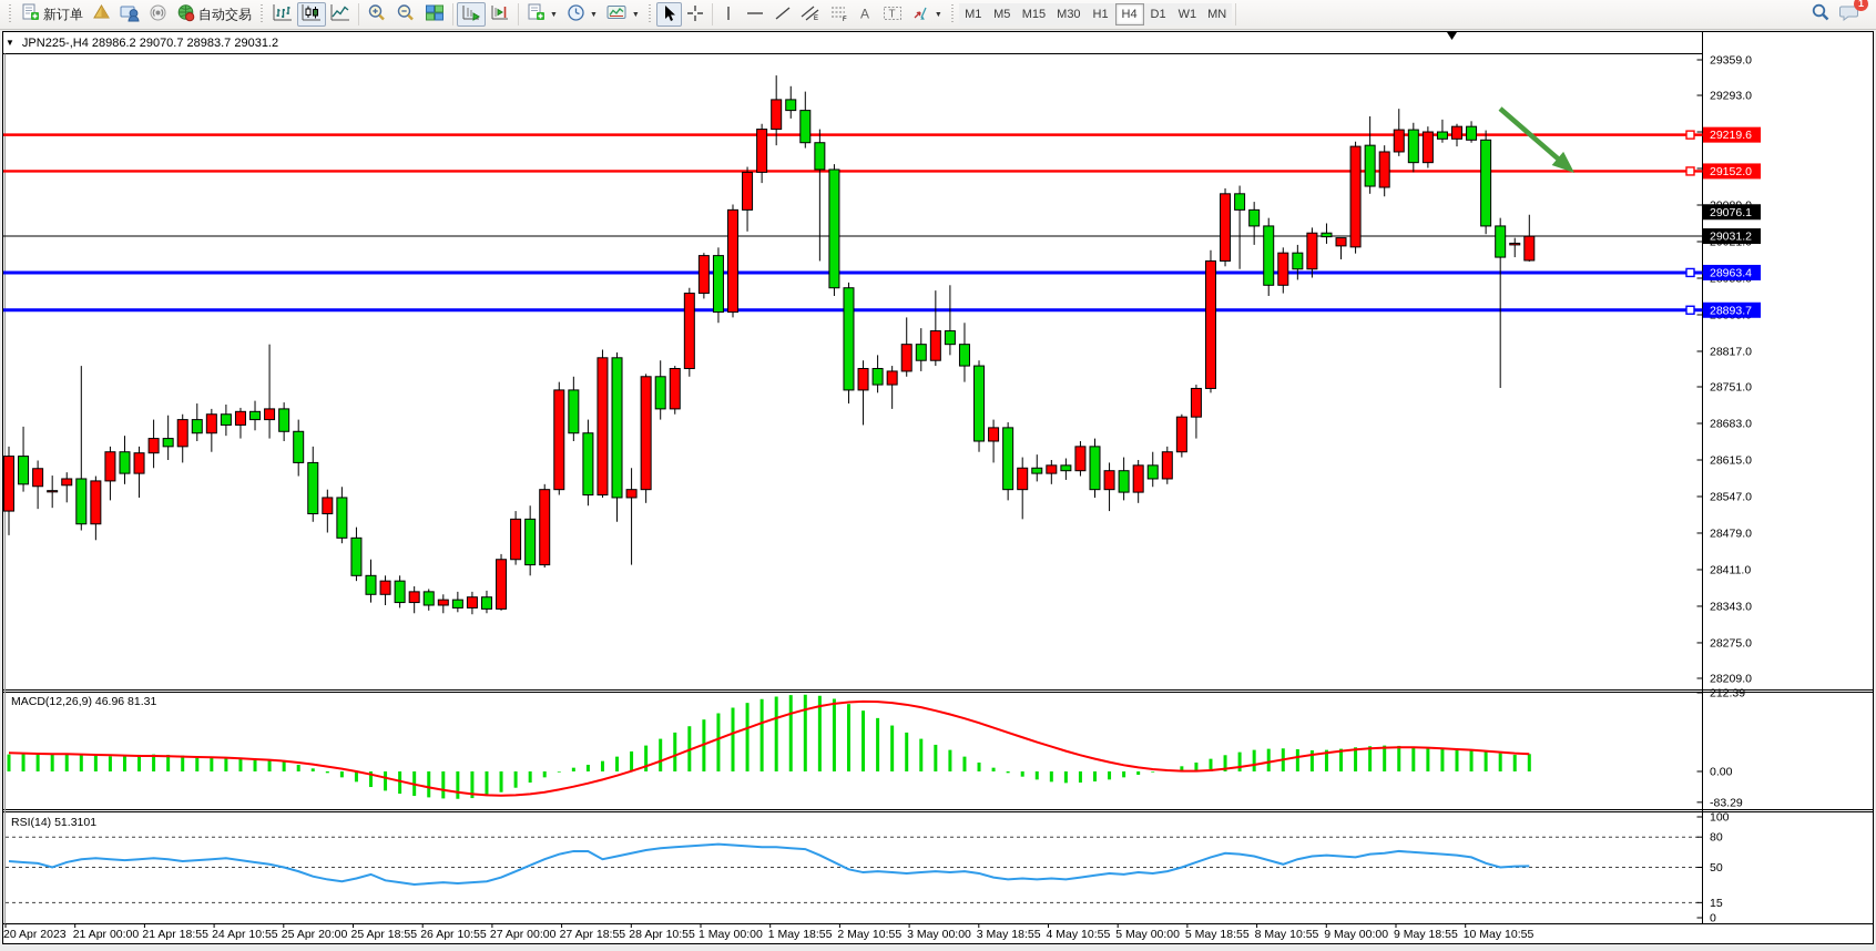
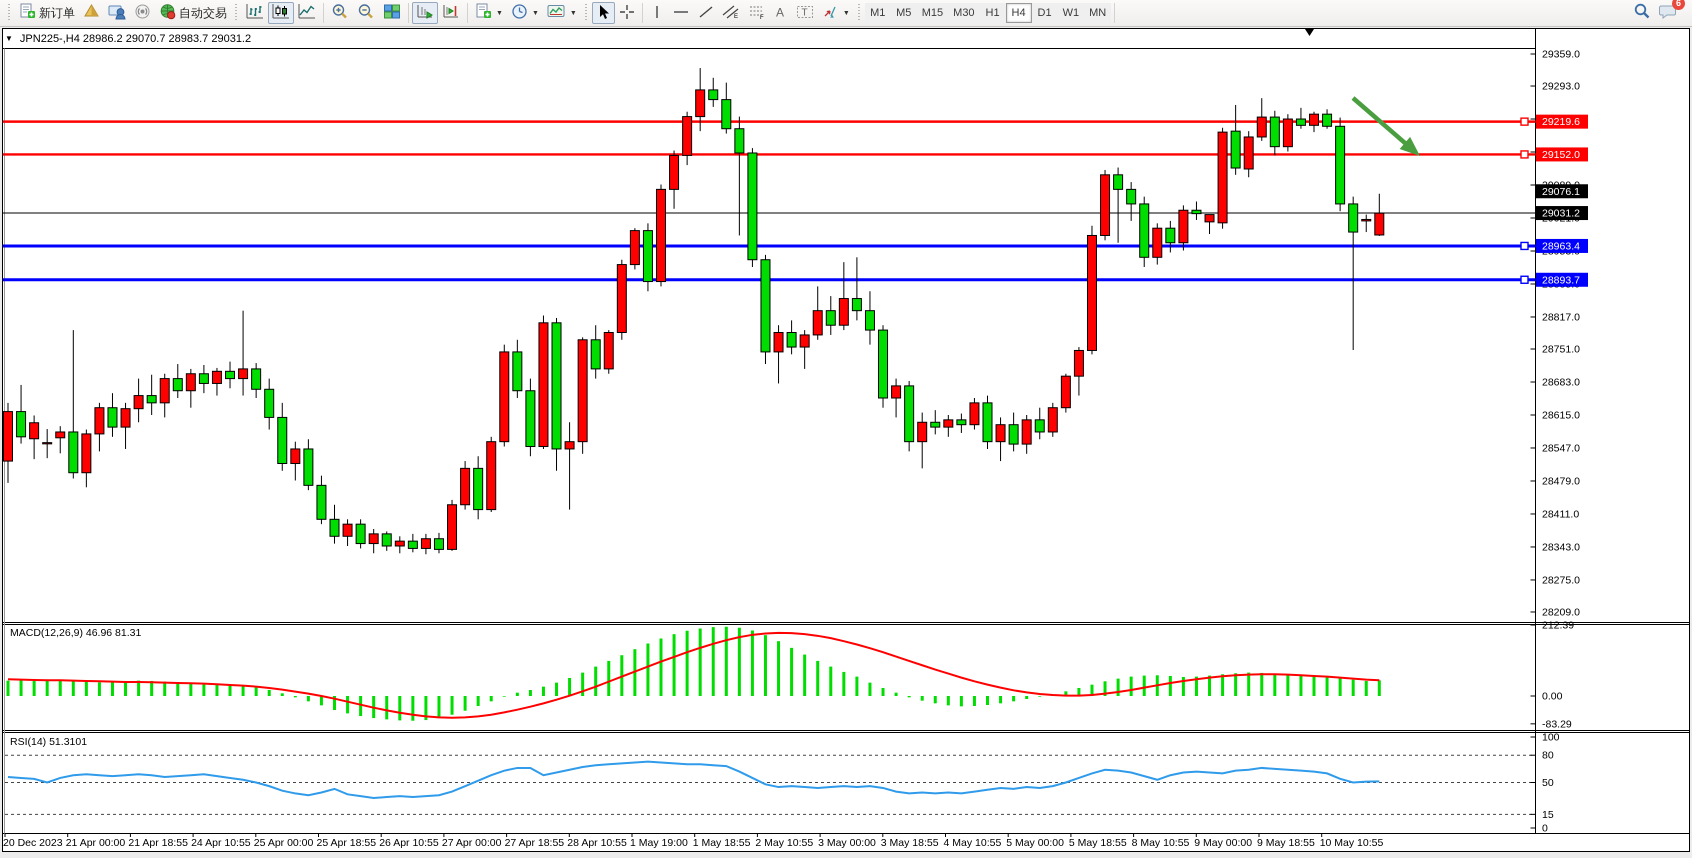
  新订单
  自动交易
  A
  T
  M1
  M5
  M15
  M30
  H1
  H4
  D1
  W1
  MN
- 1
+ 6
  ▼
  JPN225-,H4 28986.2 29070.7 28983.7 29031.2
  MACD(12,26,9) 46.96 81.31
  RSI(14) 51.3101
  29359.0
  29293.0
  28817.0
  28751.0
  28683.0
  28615.0
  28547.0
  28479.0
  28411.0
  28343.0
  28275.0
  28209.0
  29219.6
  29152.0
  29076.1
  29031.2
  28963.4
  28893.7
  212.39
  0.00
  -83.29
  100
  80
  50
  15
  0
- 20 Apr 2023
+ 20 Dec 2023
  21 Apr 00:00
  21 Apr 18:55
  24 Apr 10:55
- 25 Apr 20:00
+ 25 Apr 00:00
  25 Apr 18:55
  26 Apr 10:55
  27 Apr 00:00
  27 Apr 18:55
  28 Apr 10:55
- 1 May 00:00
+ 1 May 19:00
  1 May 18:55
  2 May 10:55
  3 May 00:00
  3 May 18:55
  4 May 10:55
  5 May 00:00
  5 May 18:55
  8 May 10:55
  9 May 00:00
  9 May 18:55
  10 May 10:55
